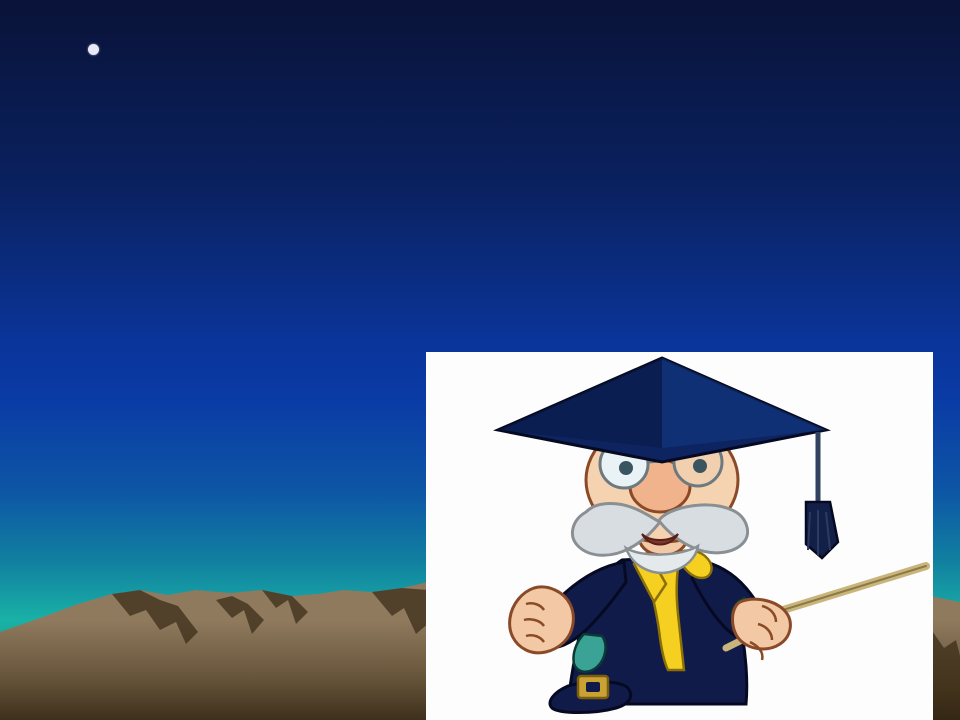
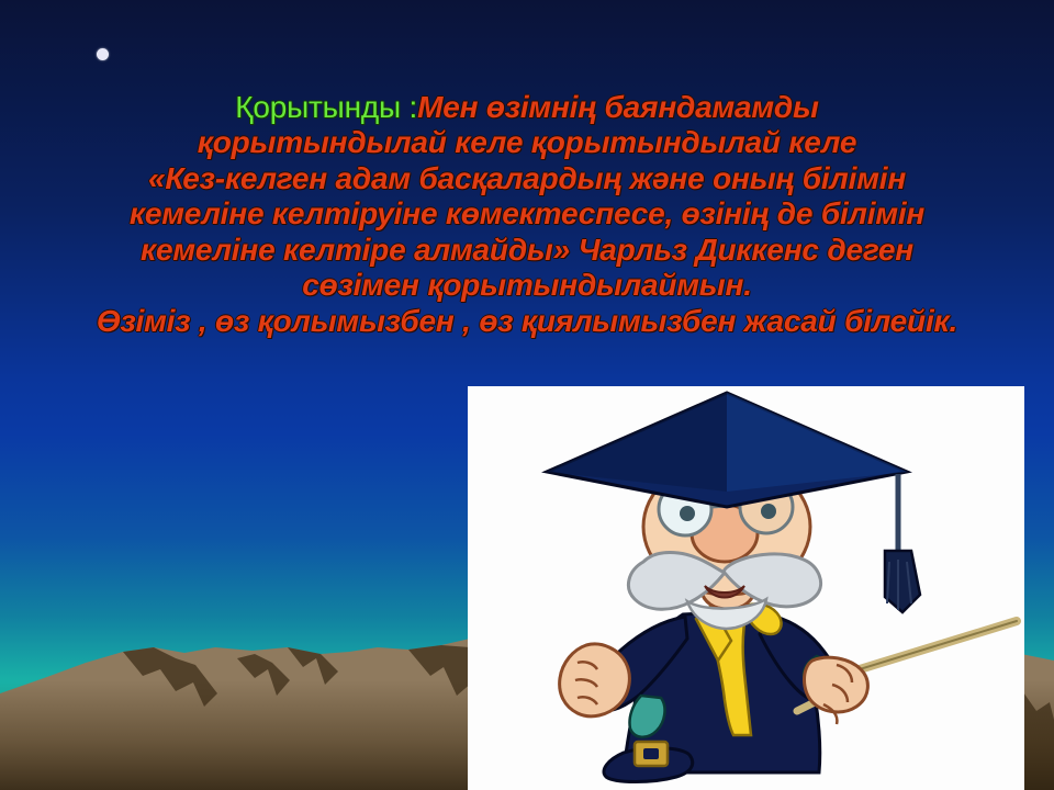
+ Қорытынды :Мен өзімнің баяндамамды
+ қорытындылай келе қорытындылай келе
+ «Кез-келген адам басқалардың және оның білімін
+ кемеліне келтіруіне көмектеспесе, өзінің де білімін
+ кемеліне келтіре алмайды» Чарльз Диккенс деген
+ сөзімен қорытындылаймын.
+ Өзіміз , өз қолымызбен , өз қиялымызбен жасай білейік.
